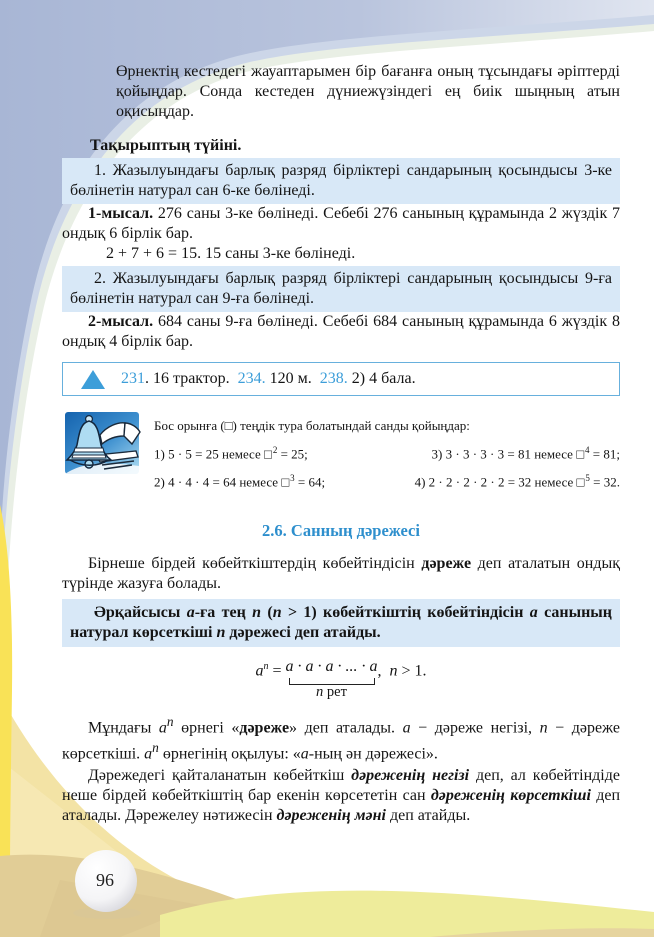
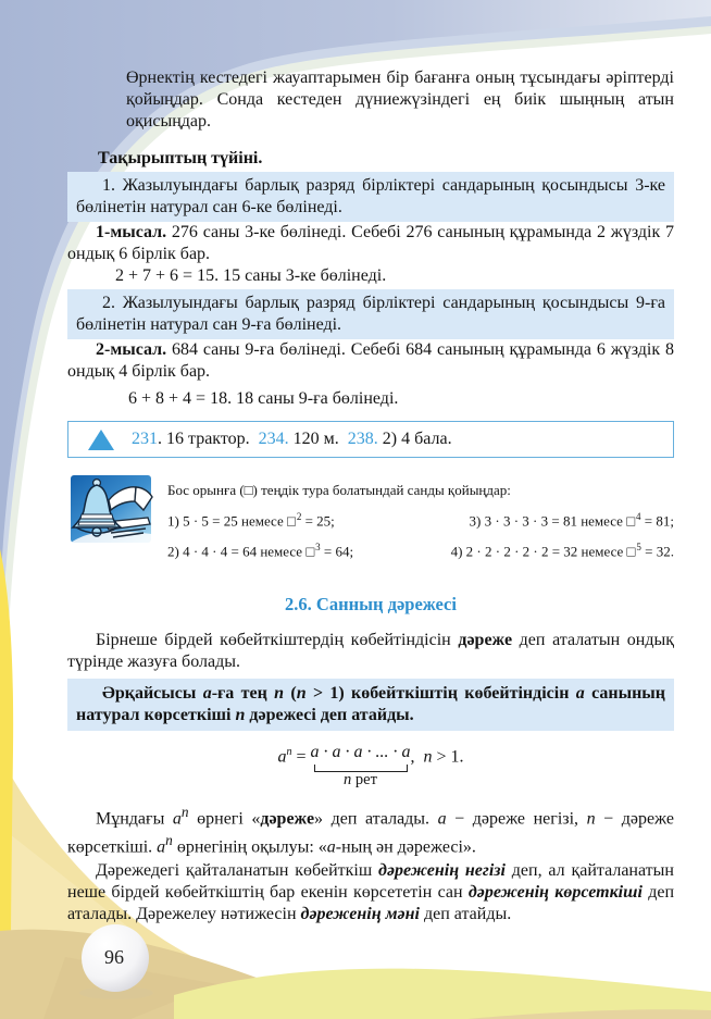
  96
  Өрнектің кестедегі жауаптарымен бір бағанға оның тұсындағы әріптерді қойыңдар. Сонда кестеден дүниежүзіндегі ең биік шыңның атын оқисыңдар.
  Тақырыптың түйіні.
  1. Жазылуындағы барлық разряд бірліктері сандарының қосындысы 3-ке бөлінетін натурал сан 6-ке бөлінеді.
  1-мысал. 276 саны 3-ке бөлінеді. Себебі 276 санының құрамында 2 жүздік 7 ондық 6 бірлік бар.
  2 + 7 + 6 = 15. 15 саны 3-ке бөлінеді.
  2. Жазылуындағы барлық разряд бірліктері сандарының қосындысы 9-ға бөлінетін натурал сан 9-ға бөлінеді.
  2-мысал. 684 саны 9-ға бөлінеді. Себебі 684 санының құрамында 6 жүздік 8 ондық 4 бірлік бар.
+ 6 + 8 + 4 = 18. 18 саны 9-ға бөлінеді.
  231. 16 трактор. 234. 120 м. 238. 2) 4 бала.
  Бос орынға (□) теңдік тура болатындай санды қойыңдар:
  1) 5 · 5 = 25 немесе □2 = 25;
  3) 3 · 3 · 3 · 3 = 81 немесе □4 = 81;
  2) 4 · 4 · 4 = 64 немесе □3 = 64;
  4) 2 · 2 · 2 · 2 · 2 = 32 немесе □5 = 32.
  2.6. Санның дәрежесі
  Бірнеше бірдей көбейткіштердің көбейтіндісін дәреже деп аталатын ондық түрінде жазуға болады.
  Әрқайсысы a-ға тең n (n > 1) көбейткіштің көбейтіндісін a санының натурал көрсеткіші n дәрежесі деп атайды.
  an = a · a · a · ... · a
  n рет
  , n > 1.
  Мұндағы an өрнегі «дәреже» деп аталады. a − дәреже негізі, n − дәреже көрсеткіші. an өрнегінің оқылуы: «a-ның ән дәрежесі».
- Дәрежедегі қайталанатын көбейткіш дәреженің негізі деп, ал көбейтіндіде неше бірдей көбейткіштің бар екенін көрсететін сан дәреженің көрсеткіші деп аталады. Дәрежелеу нәтижесін дәреженің мәні деп атайды.
+ Дәрежедегі қайталанатын көбейткіш дәреженің негізі деп, ал қайталанатын неше бірдей көбейткіштің бар екенін көрсететін сан дәреженің көрсеткіші деп аталады. Дәрежелеу нәтижесін дәреженің мәні деп атайды.
